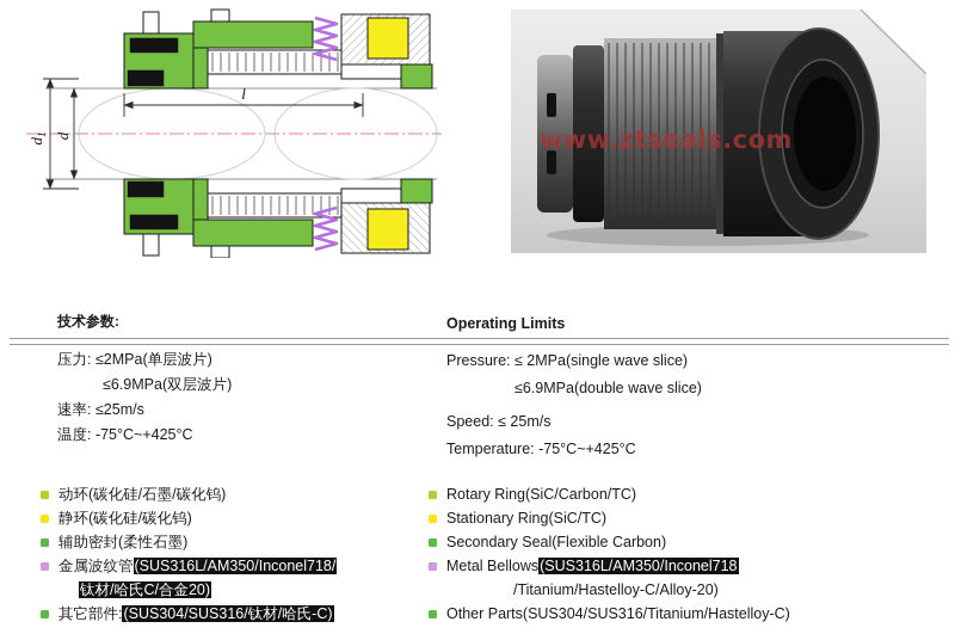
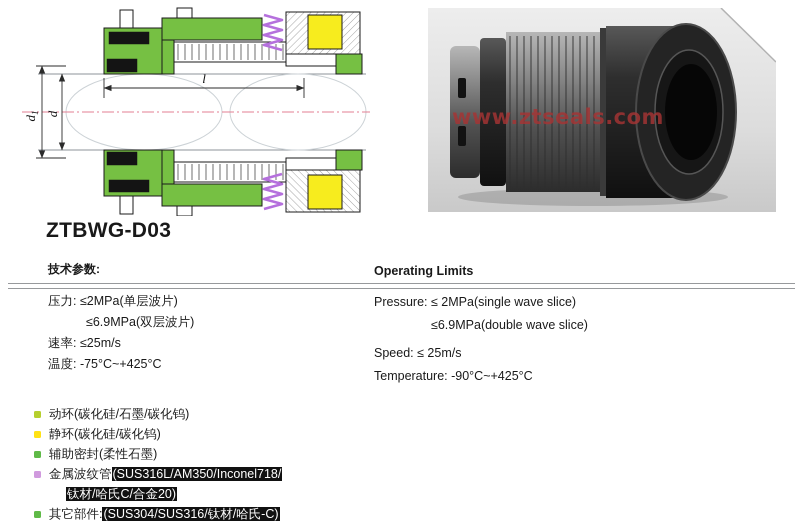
  l
  www.ztseals.com
+ ZTBWG-D03
  技术参数:
  Operating Limits
  压力: ≤2MPa(单层波片)
  ≤6.9MPa(双层波片)
  速率: ≤25m/s
  温度: -75°C~+425°C
  Pressure: ≤ 2MPa(single wave slice)
  ≤6.9MPa(double wave slice)
  Speed: ≤ 25m/s
- Temperature: -75°C~+425°C
+ Temperature: -90°C~+425°C
  动环(碳化硅/石墨/碳化钨)
  静环(碳化硅/碳化钨)
  辅助密封(柔性石墨)
  金属波纹管(SUS316L/AM350/Inconel718/
  钛材/哈氏C/合金20)
  其它部件:(SUS304/SUS316/钛材/哈氏-C)
- Rotary Ring(SiC/Carbon/TC)
- Stationary Ring(SiC/TC)
- Secondary Seal(Flexible Carbon)
- Metal Bellows(SUS316L/AM350/Inconel718
- /Titanium/Hastelloy-C/Alloy-20)
- Other Parts(SUS304/SUS316/Titanium/Hastelloy-C)
